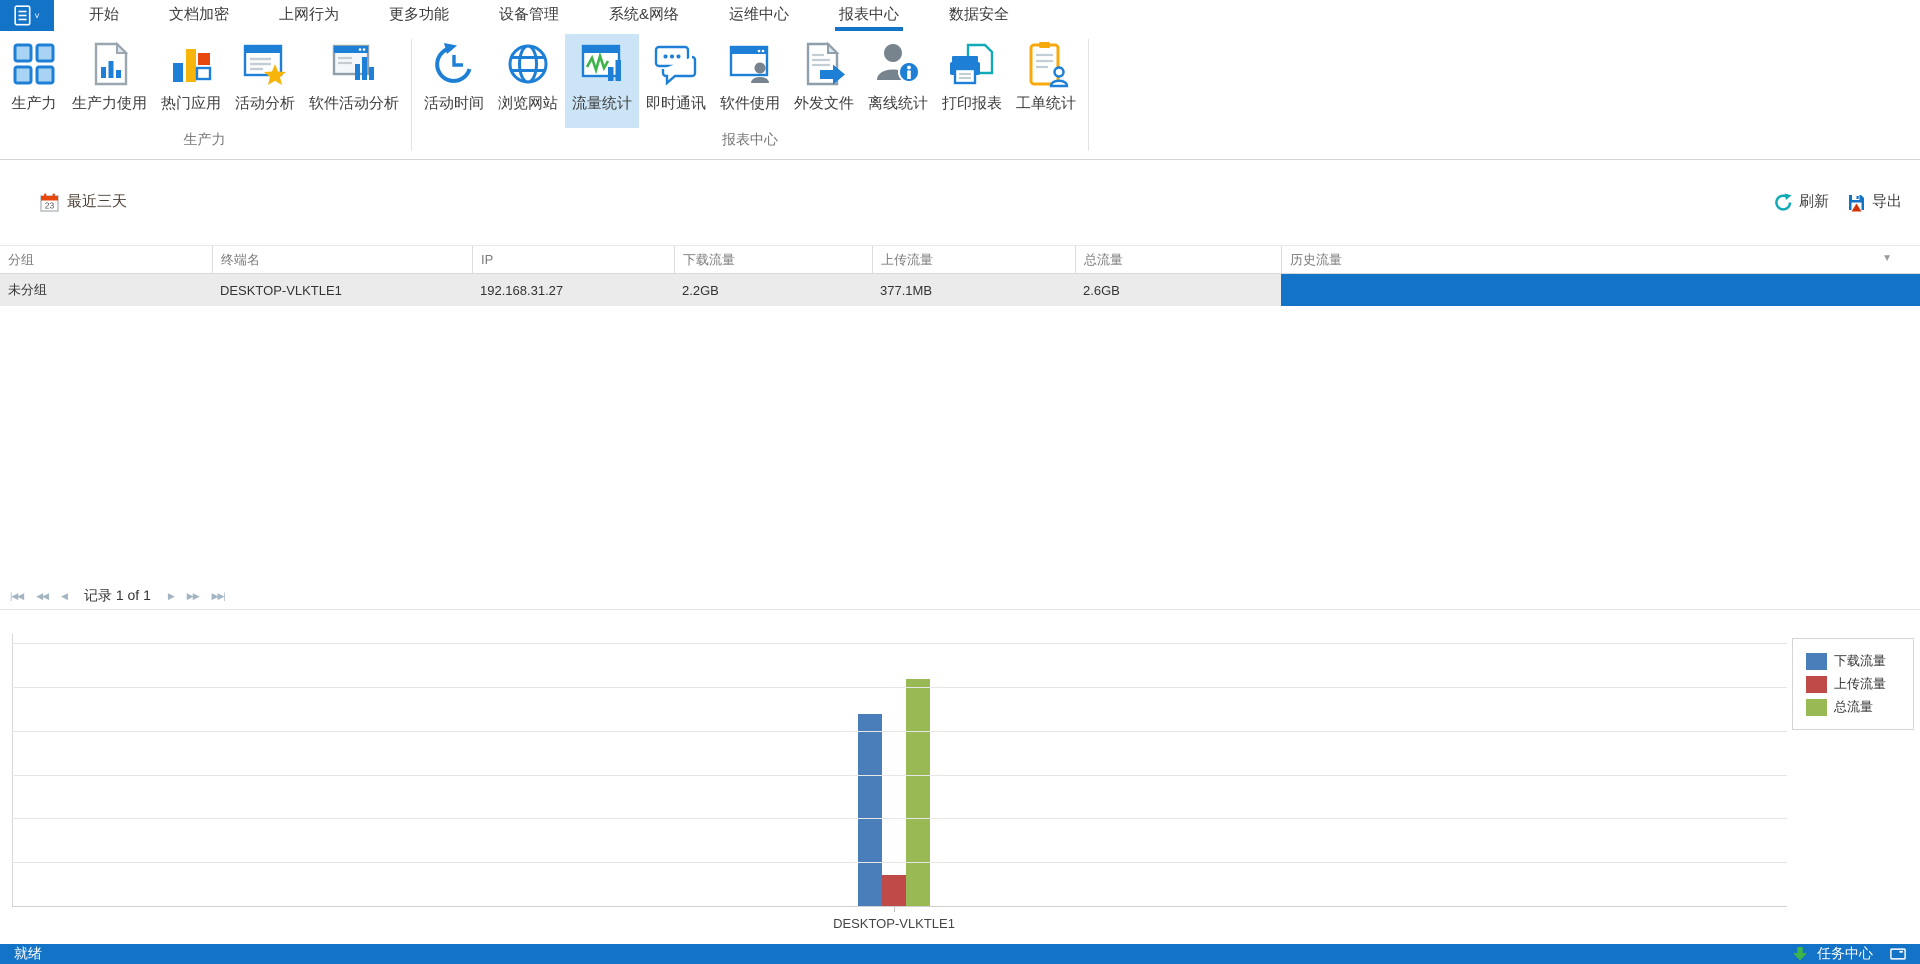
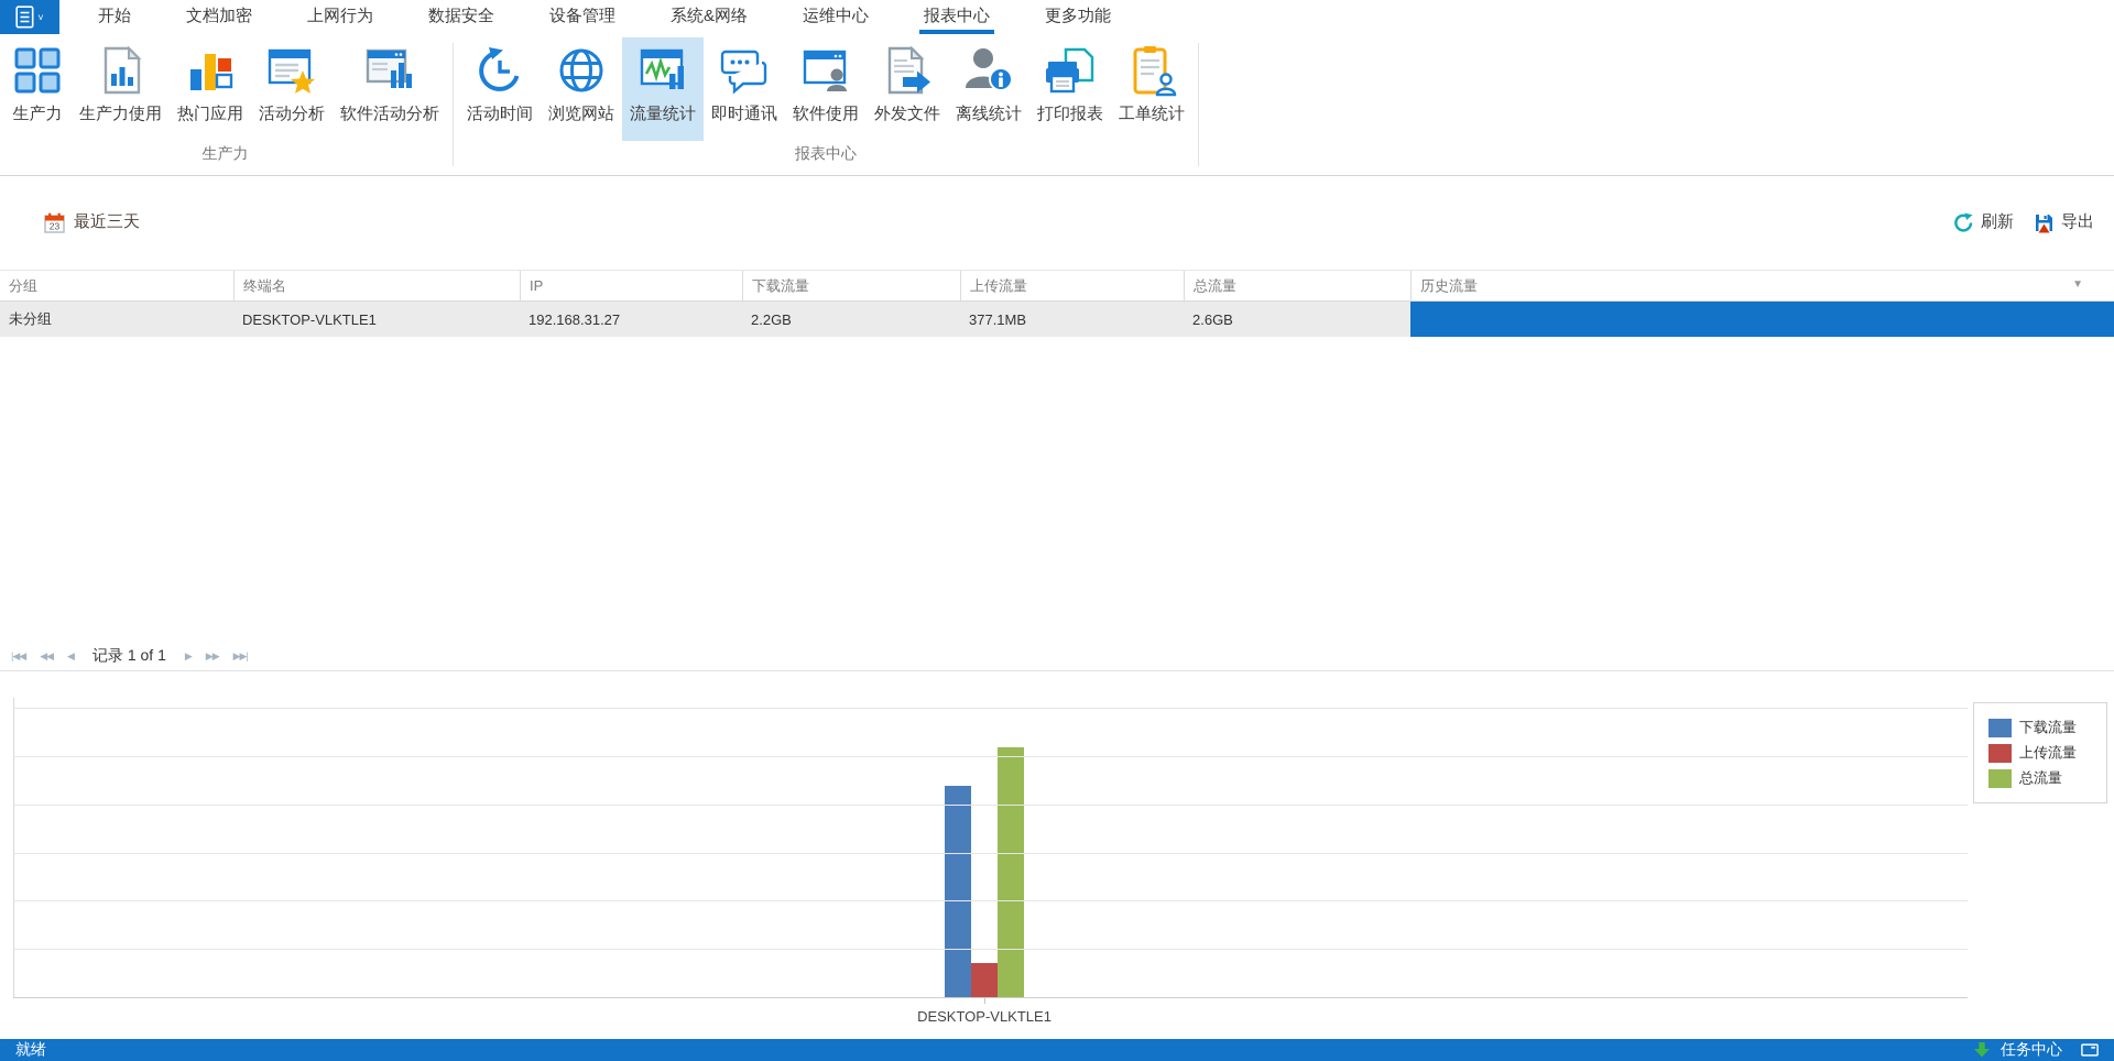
  ˅
  开始
  文档加密
  上网行为
- 更多功能
+ 数据安全
  设备管理
  系统&网络
  运维中心
  报表中心
- 数据安全
+ 更多功能
  生产力
  生产力使用
  热门应用
  活动分析
  软件活动分析
  生产力
  活动时间
  浏览网站
  流量统计
  即时通讯
  软件使用
  外发文件
  离线统计
  打印报表
  工单统计
  报表中心
  23
  最近三天
  刷新
  导出
  分组
  终端名
  IP
  下载流量
  上传流量
  总流量
  历史流量
  ▼
  未分组
  DESKTOP-VLKTLE1
  192.168.31.27
  2.2GB
  377.1MB
  2.6GB
  |◀◀
  ◀◀
  ◀
  记录 1 of 1
  ▶
  ▶▶
  ▶▶|
  DESKTOP-VLKTLE1
  下载流量
  上传流量
  总流量
  就绪
  任务中心
